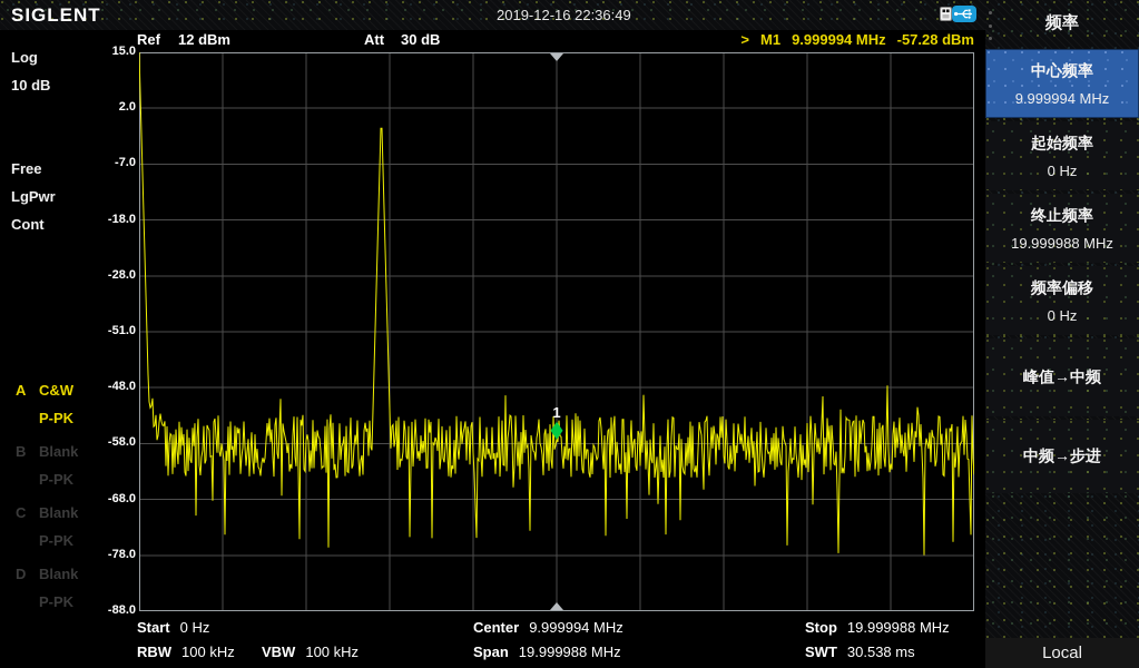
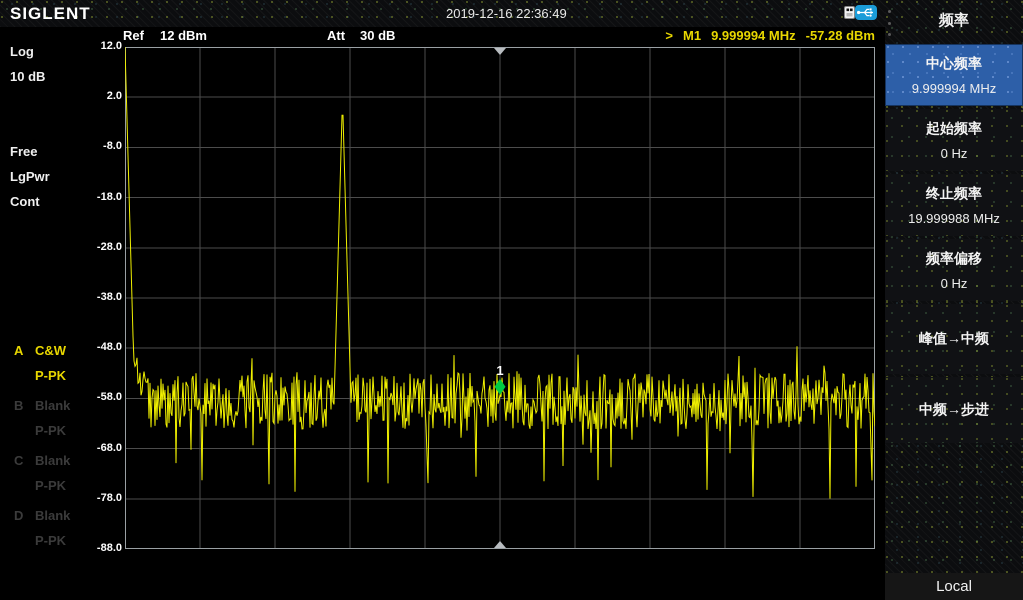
  SIGLENT
  2019-12-16 22:36:49
  Ref
  12 dBm
  Att
  30 dB
  >
  M1
  9.999994 MHz
  -57.28 dBm
  Log
  10 dB
  Free
  LgPwr
  Cont
  A
  C&W
  P-PK
  B
  Blank
  P-PK
  C
  Blank
  P-PK
  D
  Blank
  P-PK
- 15.0
+ 12.0
  2.0
- -7.0
+ -8.0
  -18.0
  -28.0
- -51.0
+ -38.0
  -48.0
  -58.0
  -68.0
  -78.0
  -88.0
  1
- Start 0 Hz
- Center 9.999994 MHz
- Stop 19.999988 MHz
- RBW 100 kHz
- VBW 100 kHz
- Span 19.999988 MHz
- SWT 30.538 ms
  频率
  中心频率
  9.999994 MHz
  起始频率
  0 Hz
  终止频率
  19.999988 MHz
  频率偏移
  0 Hz
  峰值→中频
  中频→步进
  Local
